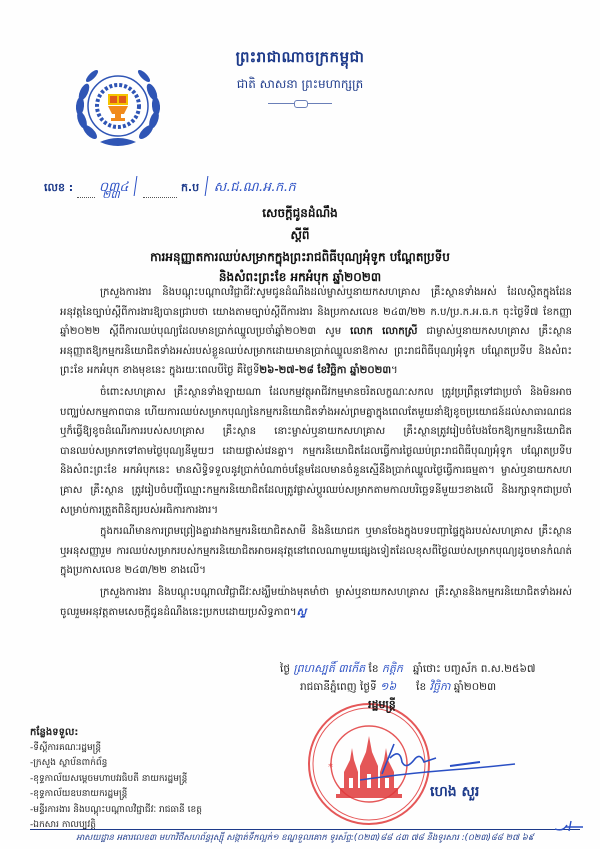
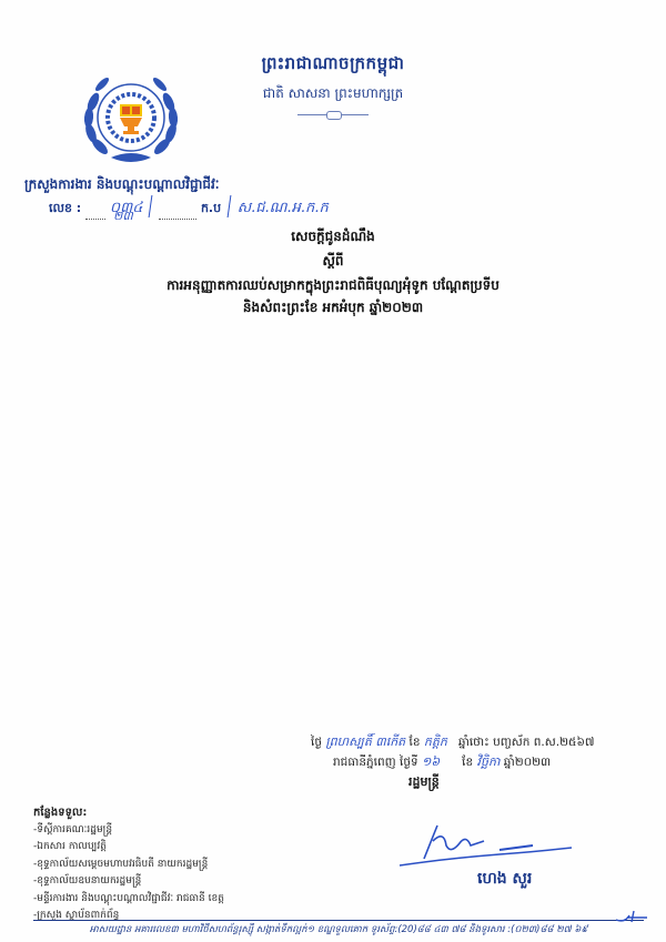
  ព្រះរាជាណាចក្រកម្ពុជា
  ជាតិ សាសនា ព្រះមហាក្សត្រ
+ ក្រសួងការងារ និងបណ្តុះបណ្តាលវិជ្ជាជីវៈ
  លេខ : ០៣៤ ក.ប ស.ជ.ណ.អ.ក.ក
  ២៣
  សេចក្តីជូនដំណឹង
  ស្តីពី
  ការអនុញ្ញាតការឈប់សម្រាកក្នុងព្រះរាជពិធីបុណ្យអុំទូក បណ្តែតប្រទីប
  និងសំពះព្រះខែ អកអំបុក ឆ្នាំ២០២៣
- ក្រសួងការងារ និងបណ្តុះបណ្តាលវិជ្ជាជីវៈសូមជូនដំណឹងដល់ម្ចាស់ឬនាយកសហគ្រាស គ្រឹះស្ថានទាំងអស់ ដែលស្ថិតក្នុងដែនអនុវត្តនៃច្បាប់ស្តីពីការងារឱ្យបានជ្រាបថា យោងតាមច្បាប់ស្តីពីការងារ និងប្រកាសលេខ ២៤៣/២២ ក.ប/ប្រ.ក.អ.ធ.ក ចុះថ្ងៃទី៧ ខែកញ្ញា ឆ្នាំ២០២២ ស្តីពីការឈប់បុណ្យដែលមានប្រាក់ឈ្នួលប្រចាំឆ្នាំ២០២៣ សូម លោក លោកស្រី ជាម្ចាស់ឬនាយកសហគ្រាស គ្រឹះស្ថាន អនុញ្ញាតឱ្យកម្មករនិយោជិតទាំងអស់របស់ខ្លួនឈប់សម្រាកដោយមានប្រាក់ឈ្នួលនាឱកាស ព្រះរាជពិធីបុណ្យអុំទូក បណ្តែតប្រទីប និងសំពះព្រះខែ អកអំបុក ខាងមុខនេះ ក្នុងរយៈពេលបីថ្ងៃ គឺថ្ងៃទី២៦-២៧-២៨ ខែវិច្ឆិកា ឆ្នាំ២០២៣។
- ចំពោះសហគ្រាស គ្រឹះស្ថានទាំងឡាយណា ដែលកម្មវត្ថុអាជីវកម្មមានចរិតលក្ខណៈសកល ត្រូវប្រព្រឹត្តទៅជាប្រចាំ និងមិនអាចបញ្ឈប់សកម្មភាពបាន ហើយការឈប់សម្រាកបុណ្យនៃកម្មករនិយោជិតទាំងអស់ព្រមគ្នាក្នុងពេលតែមួយនាំឱ្យខូចប្រយោជន៍ដល់សាធារណជន ឬក៏ធ្វើឱ្យខូចដំណើរការរបស់សហគ្រាស គ្រឹះស្ថាន នោះម្ចាស់ឬនាយកសហគ្រាស គ្រឹះស្ថានត្រូវរៀបចំបែងចែកឱ្យកម្មករនិយោជិតបានឈប់សម្រាកទៅតាមថ្ងៃបុណ្យនីមួយៗ ដោយផ្លាស់វេនគ្នា។ កម្មករនិយោជិតដែលធ្វើការថ្ងៃឈប់ព្រះរាជពិធីបុណ្យអុំទូក បណ្តែតប្រទីប និងសំពះព្រះខែ អកអំបុកនេះ មានសិទ្ធិទទួលនូវប្រាក់បំណាច់បន្ថែមដែលមានចំនួនស្មើនឹងប្រាក់ឈ្នួលថ្ងៃធ្វើការធម្មតា។ ម្ចាស់ឬនាយកសហគ្រាស គ្រឹះស្ថាន ត្រូវរៀបចំបញ្ជីឈ្មោះកម្មករនិយោជិតដែលត្រូវផ្លាស់ប្តូរឈប់សម្រាកតាមកាលបរិច្ឆេទនីមួយៗខាងលើ និងរក្សាទុកជាប្រចាំសម្រាប់ការត្រួតពិនិត្យរបស់អធិការការងារ។
- ក្នុងករណីមានការព្រមព្រៀងគ្នារវាងកម្មករនិយោជិតសាមី និងនិយោជក ឬមានចែងក្នុងបទបញ្ជាផ្ទៃក្នុងរបស់សហគ្រាស គ្រឹះស្ថាន ឬអនុសញ្ញារួម ការឈប់សម្រាករបស់កម្មករនិយោជិតអាចអនុវត្តនៅពេលណាមួយផ្សេងទៀតដែលខុសពីថ្ងៃឈប់សម្រាកបុណ្យដូចមានកំណត់ក្នុងប្រកាសលេខ ២៤៣/២២ ខាងលើ។
- ក្រសួងការងារ និងបណ្តុះបណ្តាលវិជ្ជាជីវៈសង្ឃឹមយ៉ាងមុតមាំថា ម្ចាស់ឬនាយកសហគ្រាស គ្រឹះស្ថាននិងកម្មករនិយោជិតទាំងអស់ចូលរួមអនុវត្តតាមសេចក្តីជូនដំណឹងនេះប្រកបដោយប្រសិទ្ធភាព។ស្ទ
- *
  ថ្ងៃ ព្រហស្បតិ៍ ៣កើត ខែ កត្តិក ឆ្នាំថោះ បញ្ចស័ក ព.ស.២៥៦៧
  រាជធានីភ្នំពេញ ថ្ងៃទី ១៦ ខែ វិច្ឆិកា ឆ្នាំ២០២៣
  រដ្ឋមន្ត្រី
  ហេង សួរ
  កន្លែងទទួល:
  -ទីស្តីការគណៈរដ្ឋមន្ត្រី
- -ក្រសួង ស្ថាប័នពាក់ព័ន្ធ
+ -ឯកសារ កាលប្បវត្តិ
  -ខុទ្ទកាល័យសម្តេចមហាបវរធិបតី នាយករដ្ឋមន្ត្រី
  -ខុទ្ទកាល័យឧបនាយករដ្ឋមន្ត្រី
  -មន្ទីរការងារ និងបណ្តុះបណ្តាលវិជ្ជាជីវៈ រាជធានី ខេត្ត
- -ឯកសារ កាលប្បវត្តិ
+ -ក្រសួង ស្ថាប័នពាក់ព័ន្ធ
- អាសយដ្ឋាន អគារលេខ៣ មហាវិថីសហព័ន្ធរុស្ស៊ី សង្កាត់ទឹកល្អក់១ ខណ្ឌទួលគោក ទូរស័ព្ទ:(០២៣)៨៨ ៤៣ ៧៨ និងទូរសារ :(០២៣)៨៨ ២៧ ៦៩
+ អាសយដ្ឋាន អគារលេខ៣ មហាវិថីសហព័ន្ធរុស្ស៊ី សង្កាត់ទឹកល្អក់១ ខណ្ឌទួលគោក ទូរស័ព្ទ:(20)៨៨ ៤៣ ៧៨ និងទូរសារ :(០២៣)៨៨ ២៧ ៦៩
